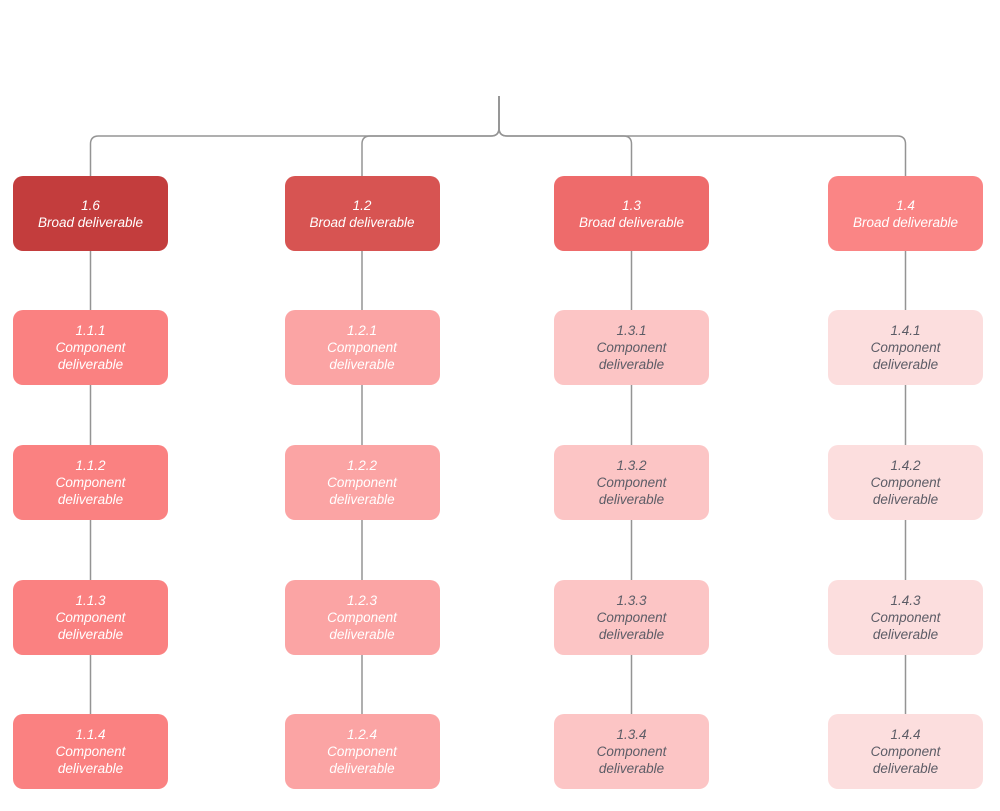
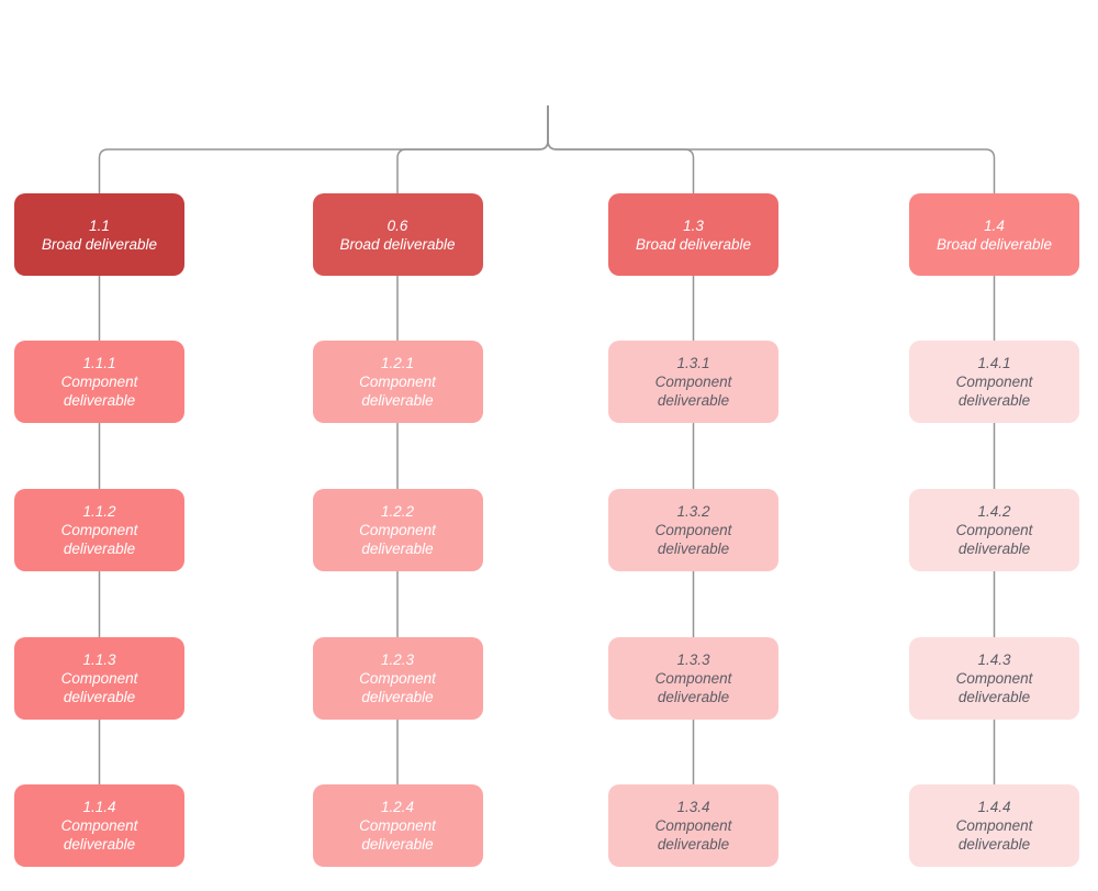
- 1.6
+ 1.1
  Broad deliverable
  1.1.1
  Component deliverable
  1.1.2
  Component deliverable
  1.1.3
  Component deliverable
  1.1.4
  Component deliverable
- 1.2
+ 0.6
  Broad deliverable
  1.2.1
  Component deliverable
  1.2.2
  Component deliverable
  1.2.3
  Component deliverable
  1.2.4
  Component deliverable
  1.3
  Broad deliverable
  1.3.1
  Component deliverable
  1.3.2
  Component deliverable
  1.3.3
  Component deliverable
  1.3.4
  Component deliverable
  1.4
  Broad deliverable
  1.4.1
  Component deliverable
  1.4.2
  Component deliverable
  1.4.3
  Component deliverable
  1.4.4
  Component deliverable
